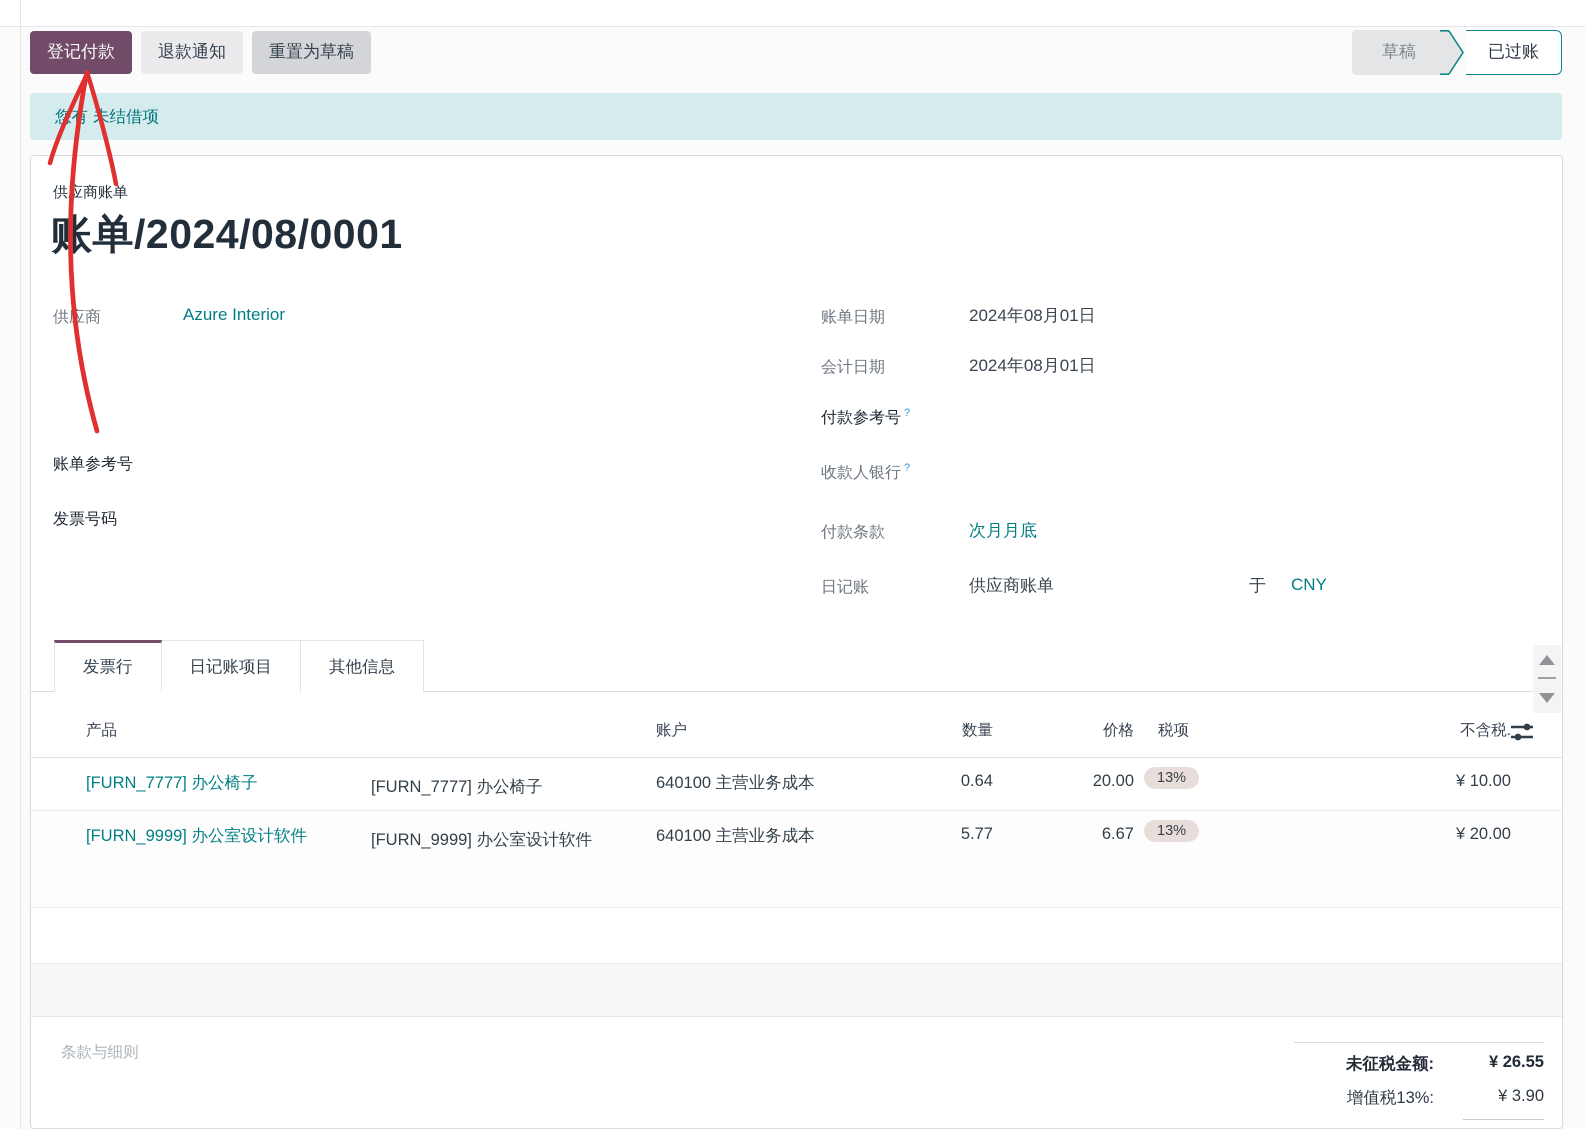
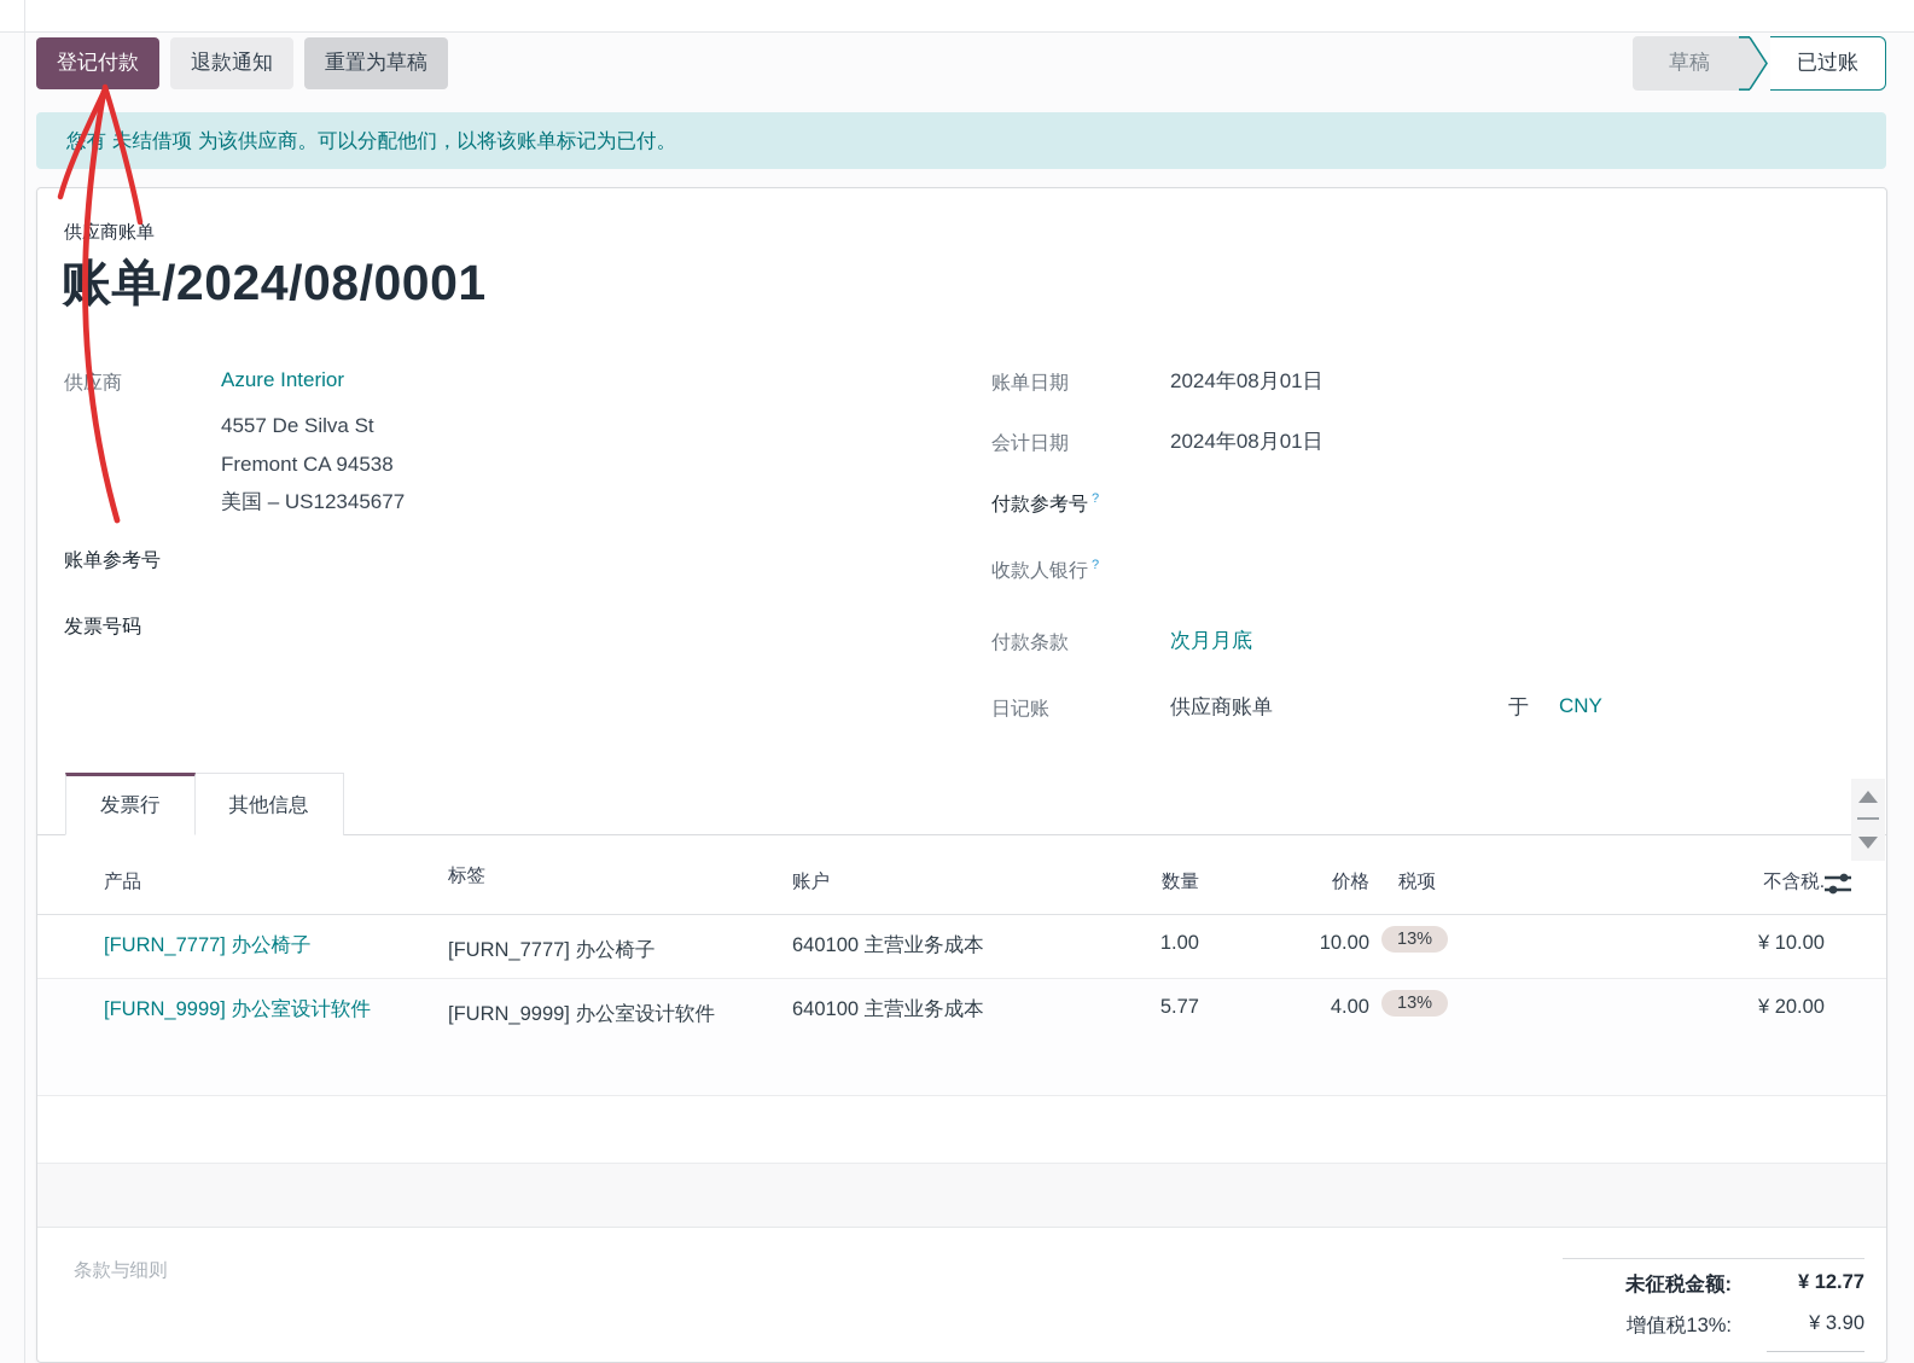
  登记付款
  退款通知
  重置为草稿
  草稿
  已过账
  结借项
+ 为该供应商。可以分配他们，以将该账单标记为已付。
  供应商账单
  单/2024/08/0001
  Azure Interior
+ 4557 De Silva St
+ Fremont CA 94538
+ 美国 – US12345677
  账单参考号
  发票号码
  账单日期
  2024年08月01日
  会计日期
  2024年08月01日
  付款参考号 ?
  收款人银行 ?
  付款条款
  次月月底
  日记账
  供应商账单
  于
  CNY
  发票行
- 日记账项目
  其他信息
  产品
+ 标签
  账户
  数量
  价格
  税项
  不含税.
  [FURN_7777] 办公椅子
  [FURN_7777] 办公椅子
  640100 主营业务成本
- 0.64
+ 1.00
- 20.00
+ 10.00
  13%
  ¥ 10.00
  [FURN_9999] 办公室设计软件
  [FURN_9999] 办公室设计软件
  640100 主营业务成本
  5.77
- 6.67
+ 4.00
  13%
  ¥ 20.00
  条款与细则
  未征税金额:
- ¥ 26.55
+ ¥ 12.77
  增值税13%:
  ¥ 3.90
